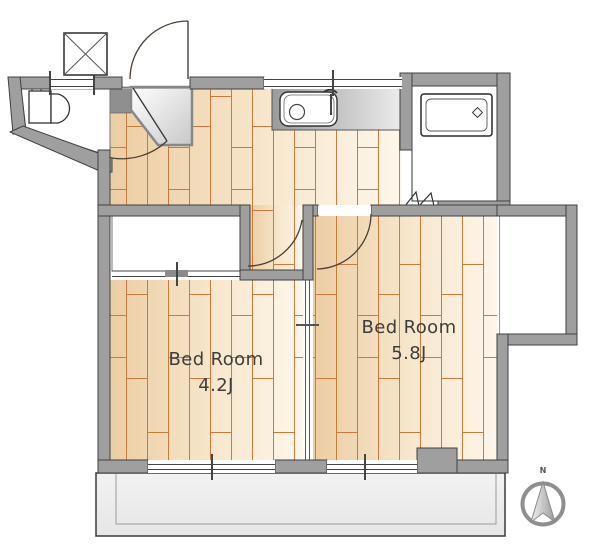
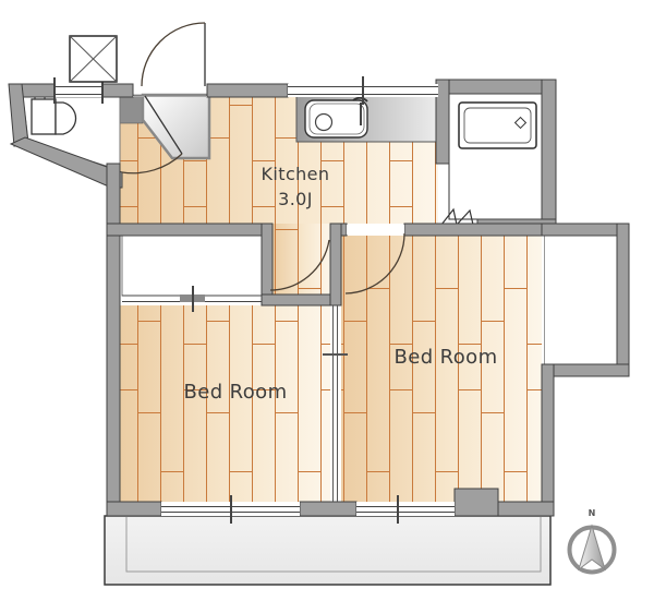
+ Kitchen
+ 3.0J
  Bed Room
- 4.2J
  Bed Room
- 5.8J
  N
